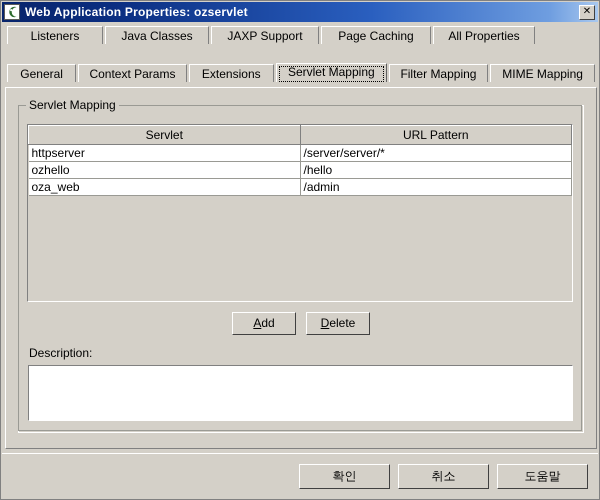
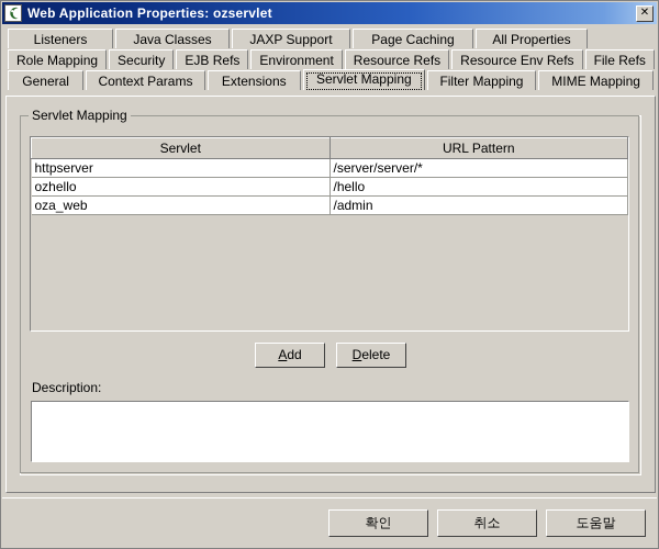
  Web Application Properties: ozservlet
  ✕
  Listeners
  Java Classes
  JAXP Support
  Page Caching
  All Properties
+ Role Mapping
+ Security
+ EJB Refs
+ Environment
+ Resource Refs
+ Resource Env Refs
+ File Refs
  General
  Context Params
  Extensions
  Servlet Mapping
  Filter Mapping
  MIME Mapping
  Servlet Mapping
  Servlet	URL Pattern
  httpserver	/server/server/*
  ozhello	/hello
  oza_web	/admin
  Add
  Delete
  Description:
  확인
  취소
  도움말
